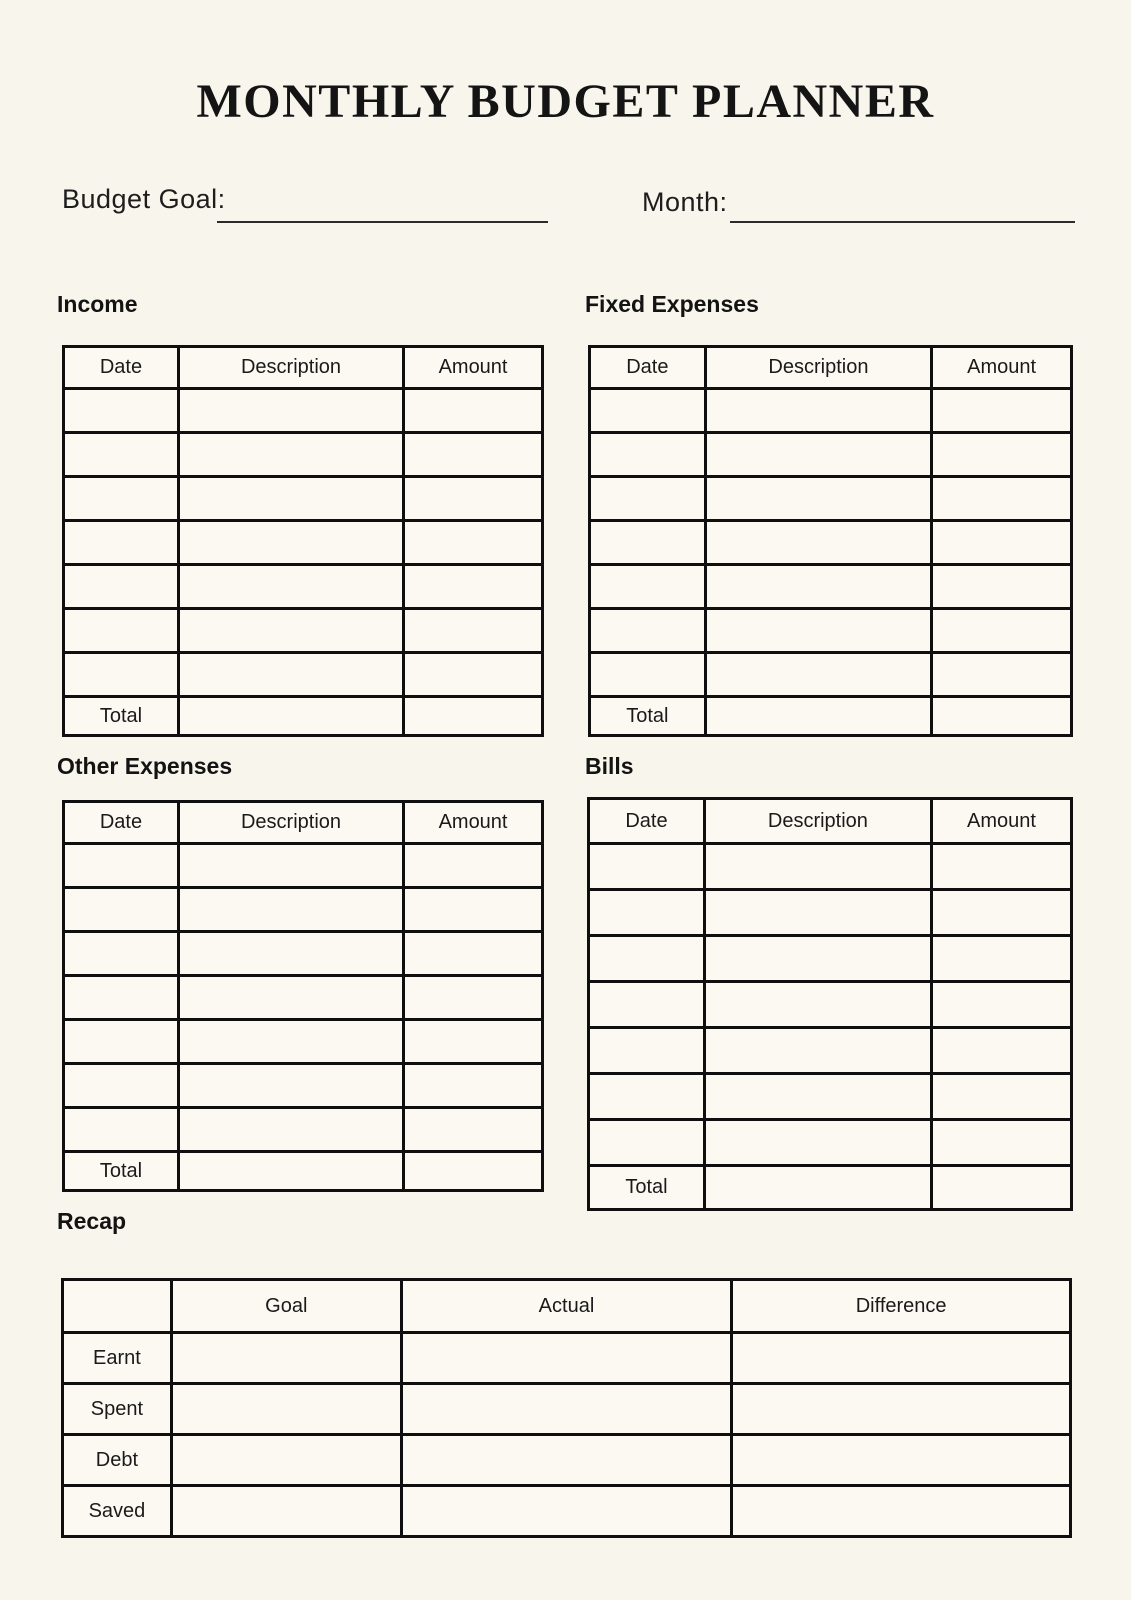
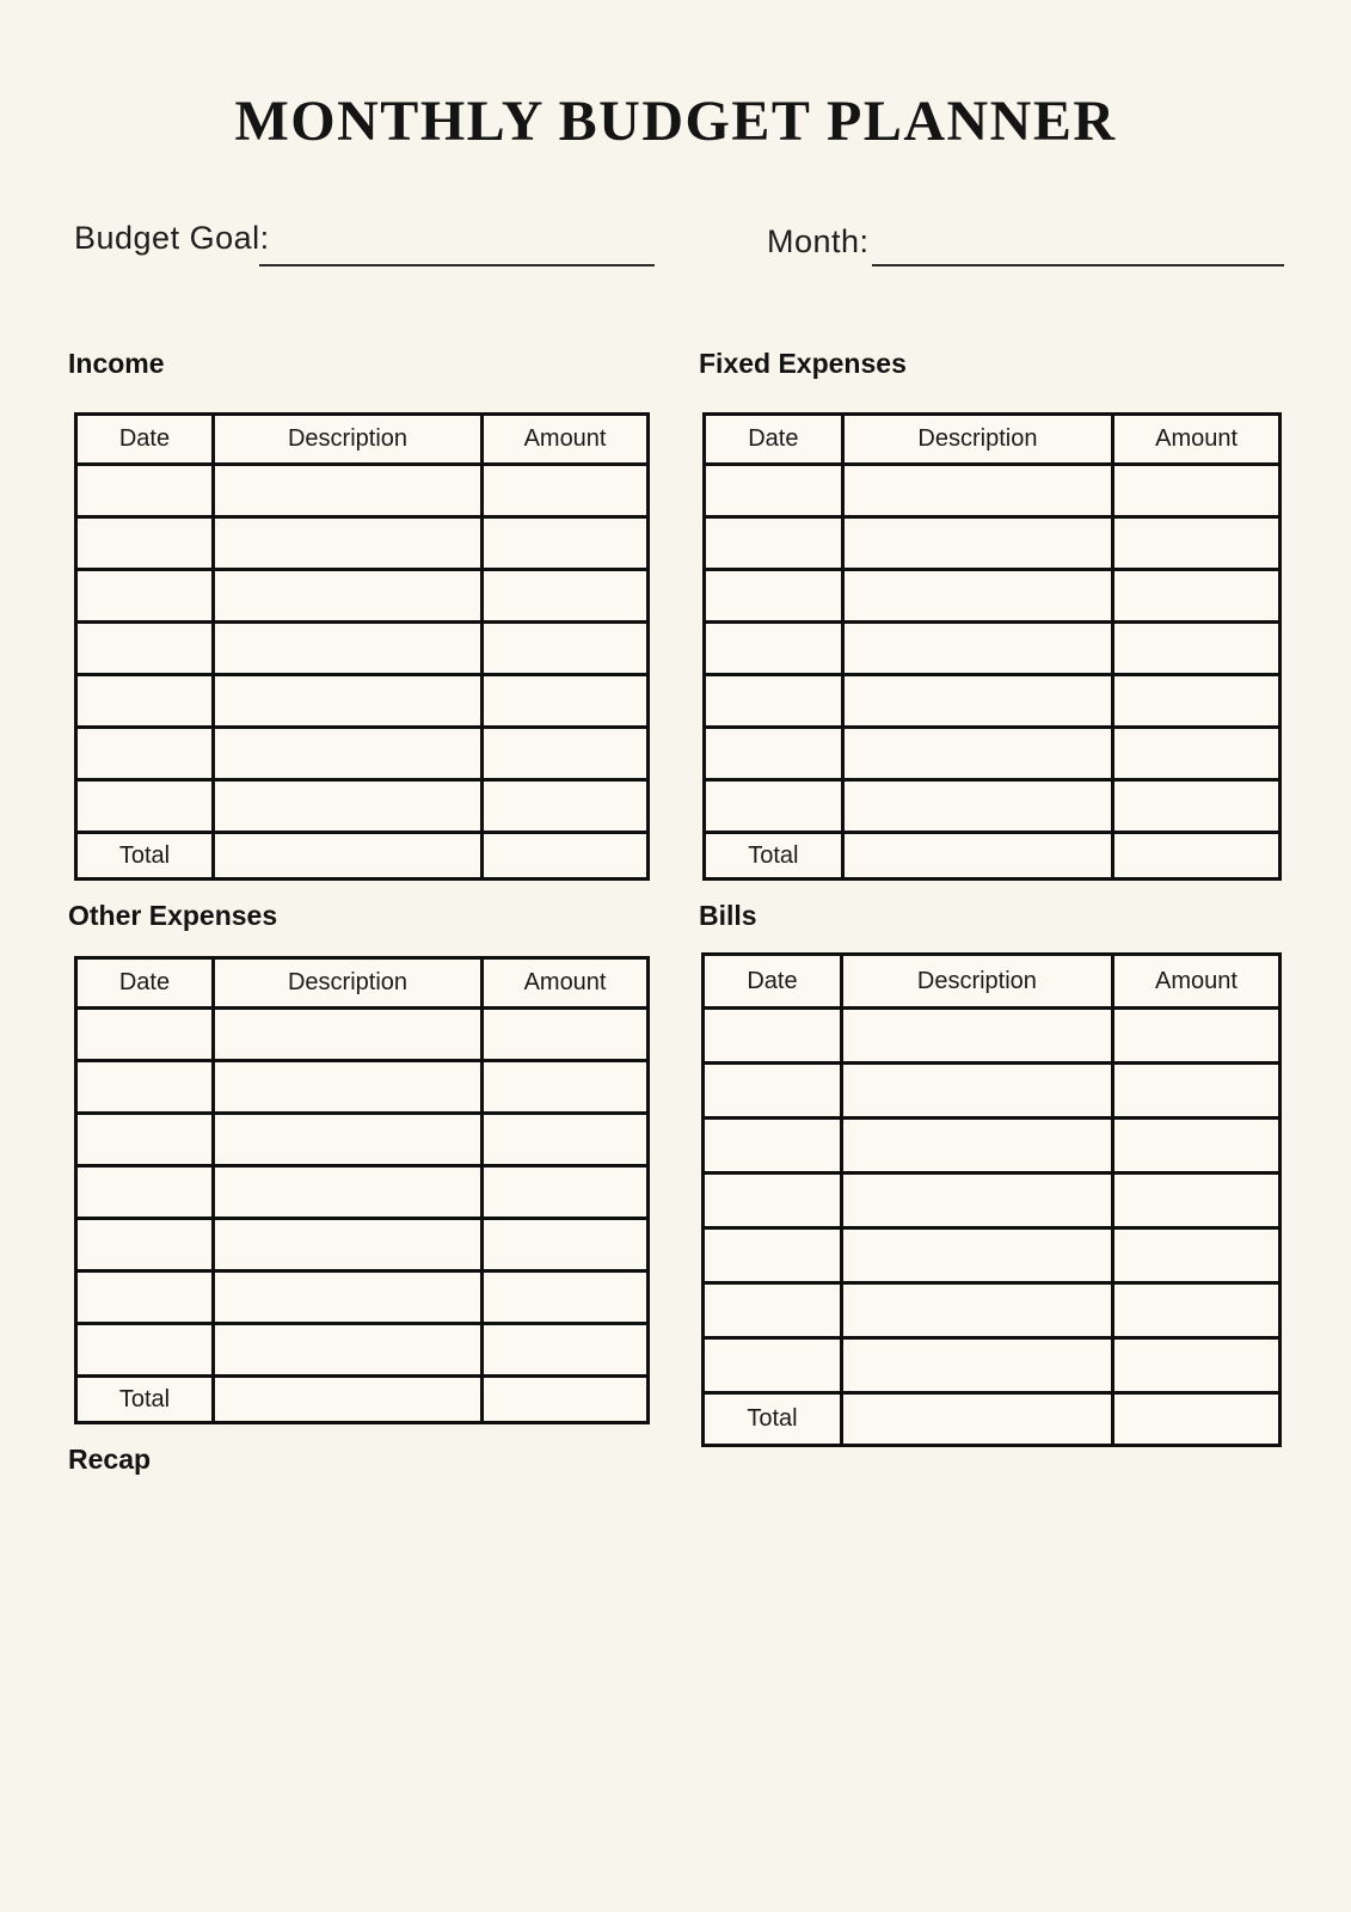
  MONTHLY BUDGET PLANNER
  Budget Goal:
  Month:
  Income
  Date	Description	Amount
  Total
  Fixed Expenses
  Date	Description	Amount
  Total
  Other Expenses
  Date	Description	Amount
  Total
  Bills
  Date	Description	Amount
  Total
  Recap
- 	Goal	Actual	Difference
- Earnt
- Spent
- Debt
- Saved
